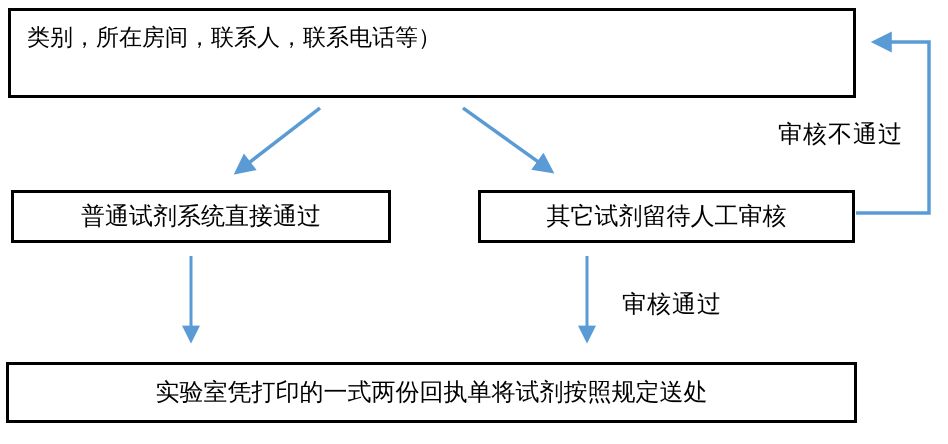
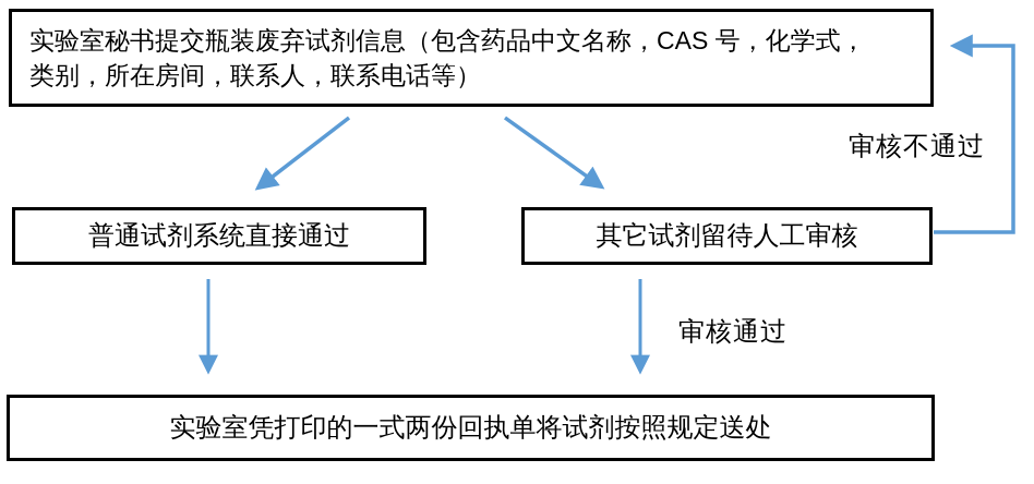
+ 实验室秘书提交瓶装废弃试剂信息（包含药品中文名称，CAS 号，化学式，
  类别，所在房间，联系人，联系电话等）
  普通试剂系统直接通过
  其它试剂留待人工审核
  实验室凭打印的一式两份回执单将试剂按照规定送处
  审核不通过
  审核通过
